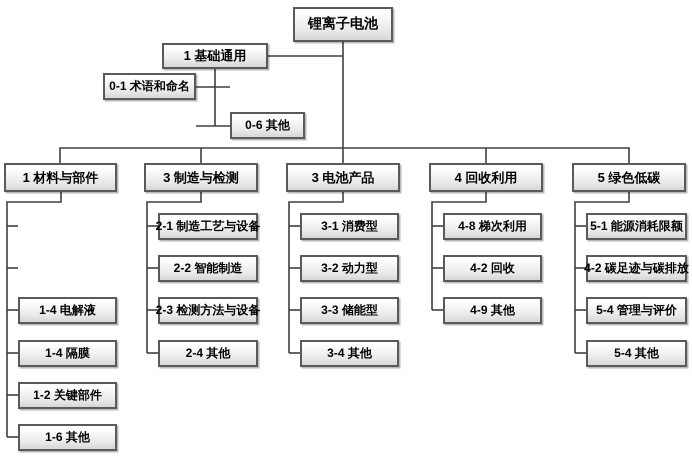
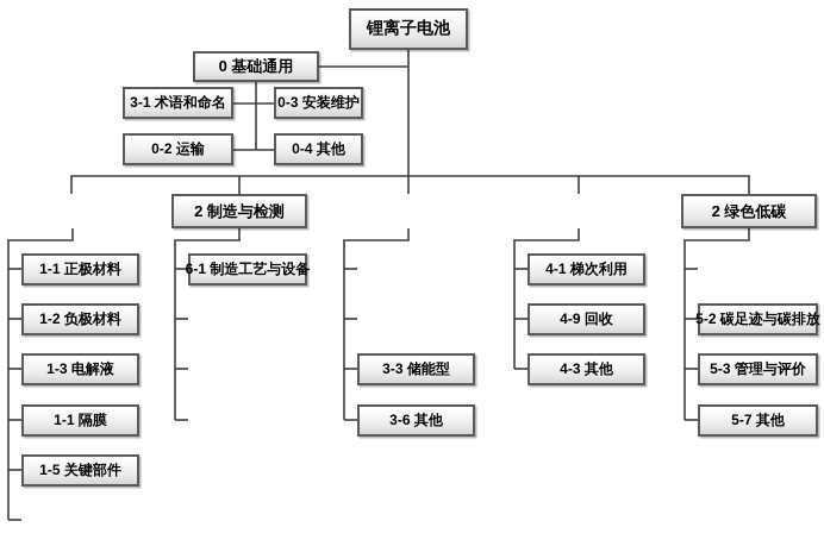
  锂离子电池
- 1 基础通用
+ 0 基础通用
- 0-1 术语和命名
+ 3-1 术语和命名
+ 0-2 运输
+ 0-3 安装维护
- 0-6 其他
+ 0-4 其他
- 1 材料与部件
- 3 制造与检测
+ 2 制造与检测
- 3 电池产品
- 4 回收利用
- 5 绿色低碳
+ 2 绿色低碳
+ 1-1 正极材料
+ 1-2 负极材料
- 1-4 电解液
+ 1-3 电解液
- 1-4 隔膜
+ 1-1 隔膜
- 1-2 关键部件
+ 1-5 关键部件
- 1-6 其他
- 2-1 制造工艺与设备
+ 6-1 制造工艺与设备
- 2-2 智能制造
- 2-3 检测方法与设备
- 2-4 其他
- 3-1 消费型
- 3-2 动力型
  3-3 储能型
- 3-4 其他
+ 3-6 其他
- 4-8 梯次利用
+ 4-1 梯次利用
- 4-2 回收
+ 4-9 回收
- 4-9 其他
+ 4-3 其他
- 5-1 能源消耗限额
- 4-2 碳足迹与碳排放
+ 5-2 碳足迹与碳排放
- 5-4 管理与评价
+ 5-3 管理与评价
- 5-4 其他
+ 5-7 其他
